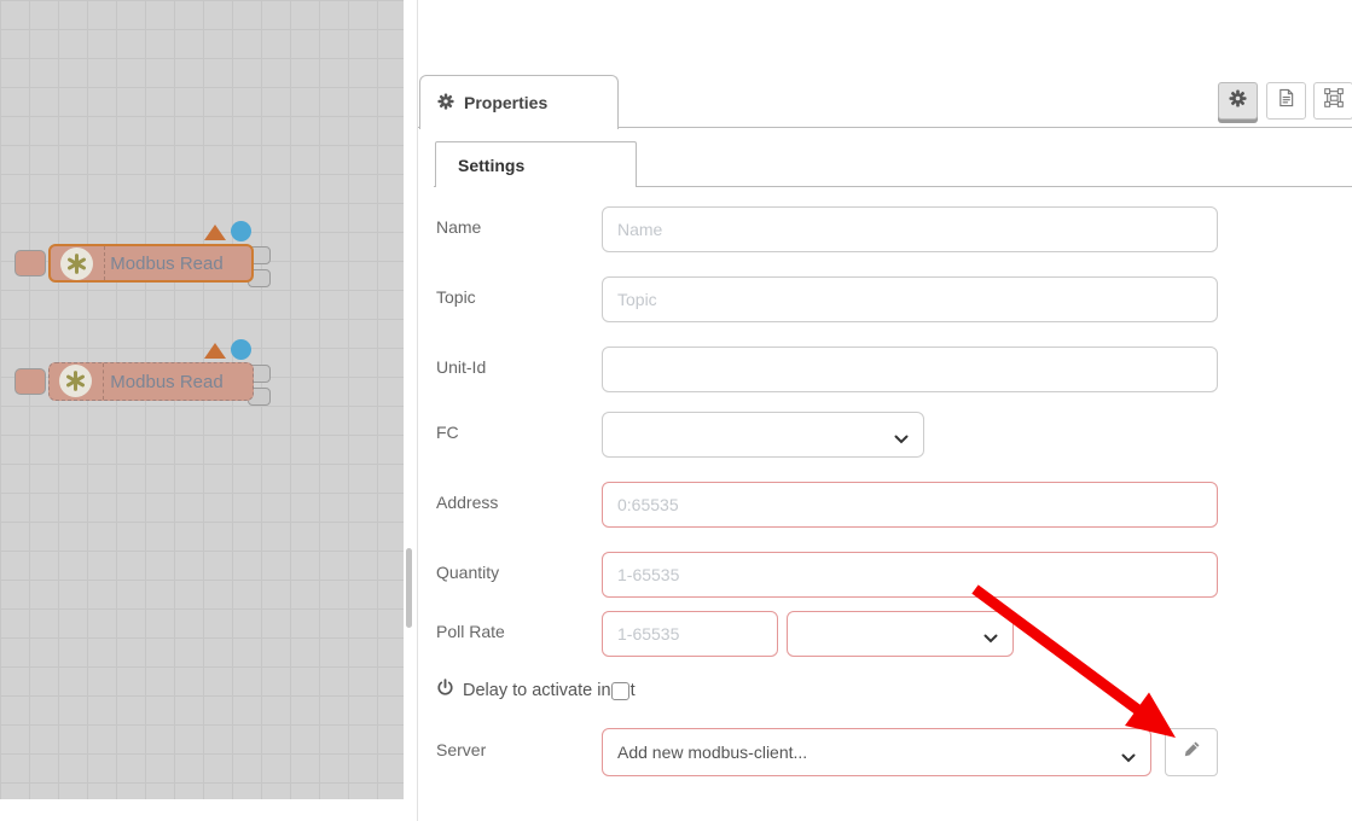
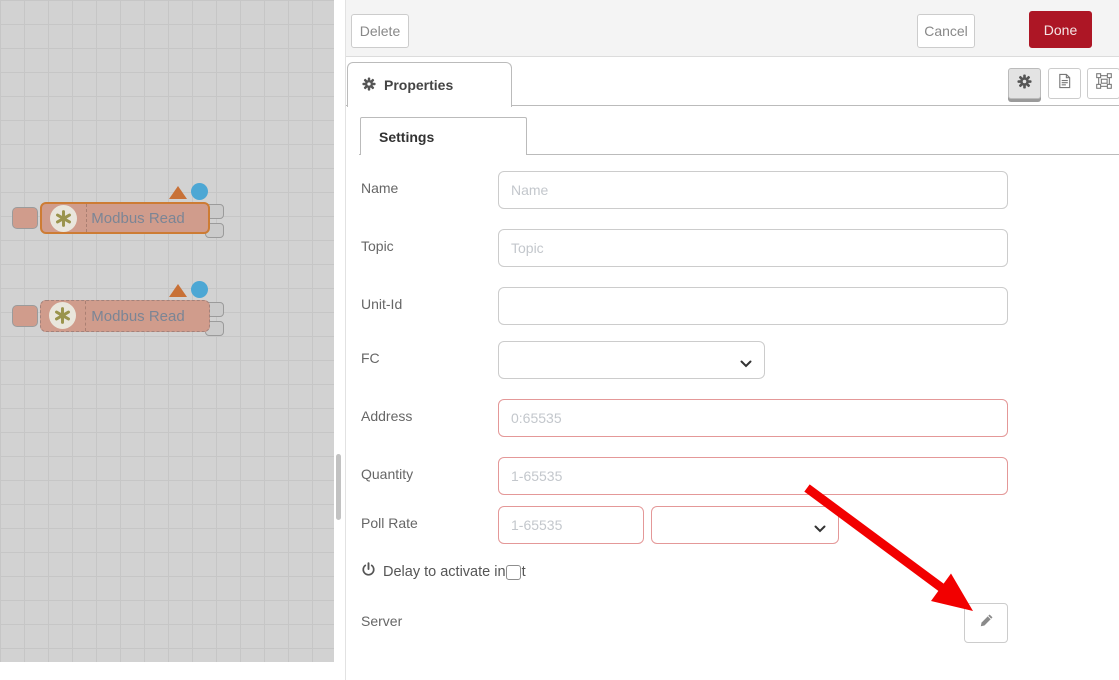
  Modbus Read
  Modbus Read
+ Delete
+ Cancel
+ Done
  Properties
  Settings
  Name
  Name
  Topic
  Topic
  Unit-Id
  FC
  Address
  0:65535
  Quantity
  1-65535
  Poll Rate
  1-65535
  Delay to activate int
  Server
- Add new modbus-client...
